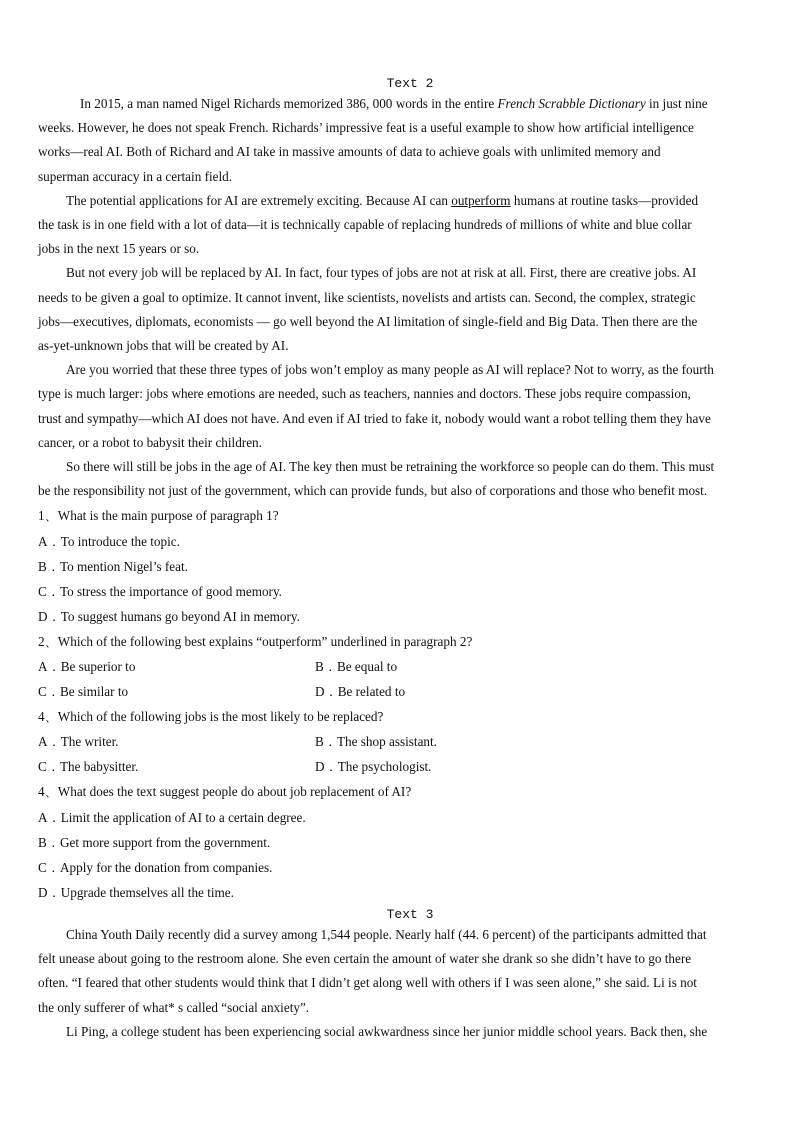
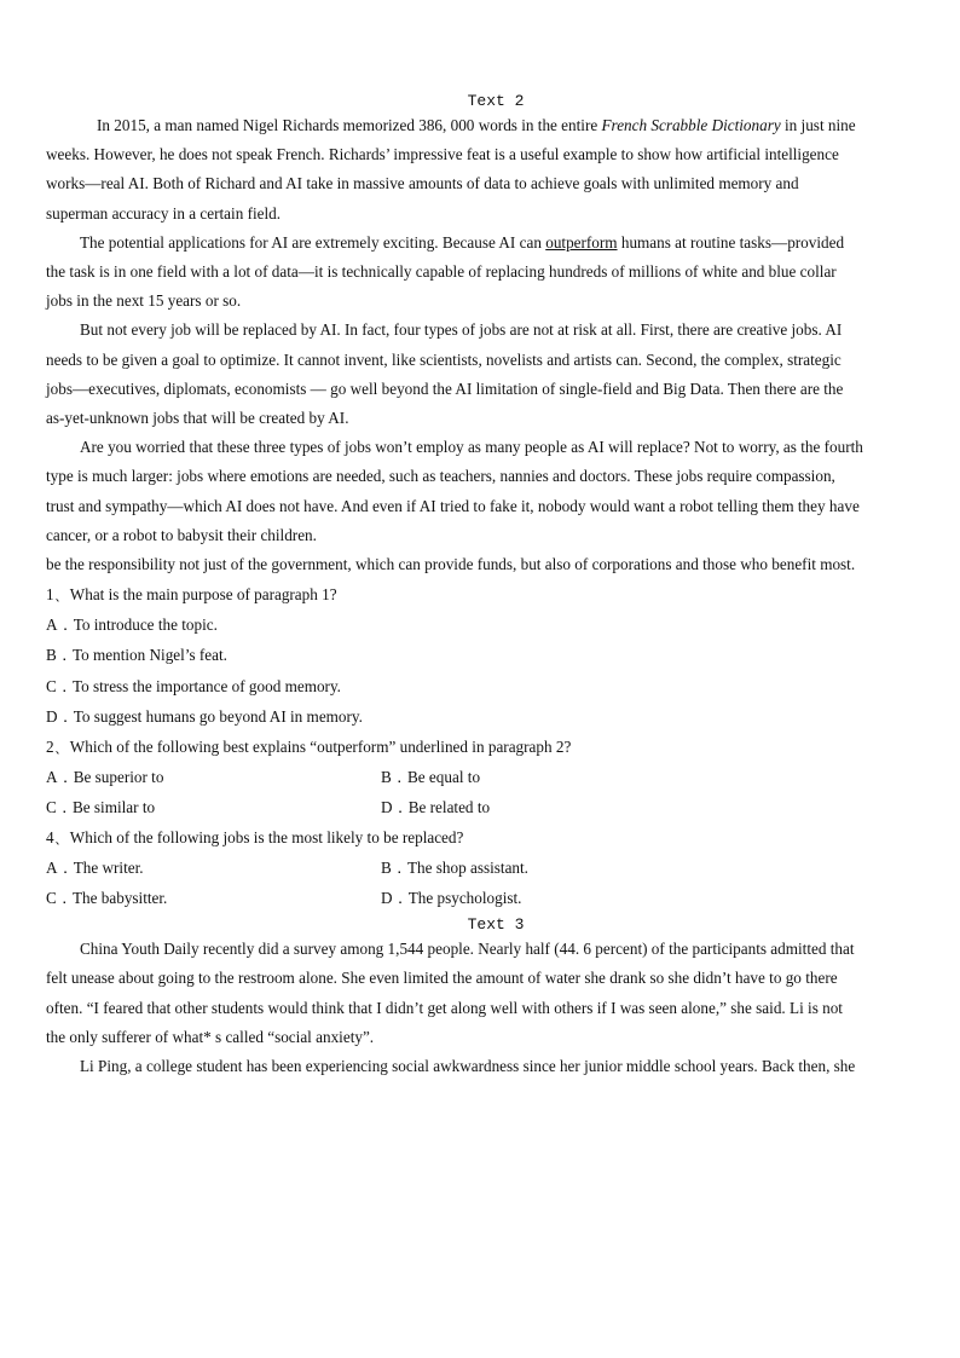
  Text 2
  In 2015, a man named Nigel Richards memorized 386, 000 words in the entire French Scrabble Dictionary in just nine
  weeks. However, he does not speak French. Richards’ impressive feat is a useful example to show how artificial intelligence
  works—real AI. Both of Richard and AI take in massive amounts of data to achieve goals with unlimited memory and
  superman accuracy in a certain field.
  The potential applications for AI are extremely exciting. Because AI can outperform humans at routine tasks—provided
  the task is in one field with a lot of data—it is technically capable of replacing hundreds of millions of white and blue collar
  jobs in the next 15 years or so.
  But not every job will be replaced by AI. In fact, four types of jobs are not at risk at all. First, there are creative jobs. AI
  needs to be given a goal to optimize. It cannot invent, like scientists, novelists and artists can. Second, the complex, strategic
  jobs—executives, diplomats, economists — go well beyond the AI limitation of single-field and Big Data. Then there are the
  as-yet-unknown jobs that will be created by AI.
  Are you worried that these three types of jobs won’t employ as many people as AI will replace? Not to worry, as the fourth
  type is much larger: jobs where emotions are needed, such as teachers, nannies and doctors. These jobs require compassion,
  trust and sympathy—which AI does not have. And even if AI tried to fake it, nobody would want a robot telling them they have
  cancer, or a robot to babysit their children.
- So there will still be jobs in the age of AI. The key then must be retraining the workforce so people can do them. This must
  be the responsibility not just of the government, which can provide funds, but also of corporations and those who benefit most.
  1、What is the main purpose of paragraph 1?
  A．To introduce the topic.
  B．To mention Nigel’s feat.
  C．To stress the importance of good memory.
  D．To suggest humans go beyond AI in memory.
  2、Which of the following best explains “outperform” underlined in paragraph 2?
  A．Be superior to
  B．Be equal to
  C．Be similar to
  D．Be related to
  4、Which of the following jobs is the most likely to be replaced?
  A．The writer.
  B．The shop assistant.
  C．The babysitter.
  D．The psychologist.
- 4、What does the text suggest people do about job replacement of AI?
- A．Limit the application of AI to a certain degree.
- B．Get more support from the government.
- C．Apply for the donation from companies.
- D．Upgrade themselves all the time.
  Text 3
  China Youth Daily recently did a survey among 1,544 people. Nearly half (44. 6 percent) of the participants admitted that
- felt unease about going to the restroom alone. She even certain the amount of water she drank so she didn’t have to go there
+ felt unease about going to the restroom alone. She even limited the amount of water she drank so she didn’t have to go there
  often. “I feared that other students would think that I didn’t get along well with others if I was seen alone,” she said. Li is not
  the only sufferer of what* s called “social anxiety”.
  Li Ping, a college student has been experiencing social awkwardness since her junior middle school years. Back then, she
